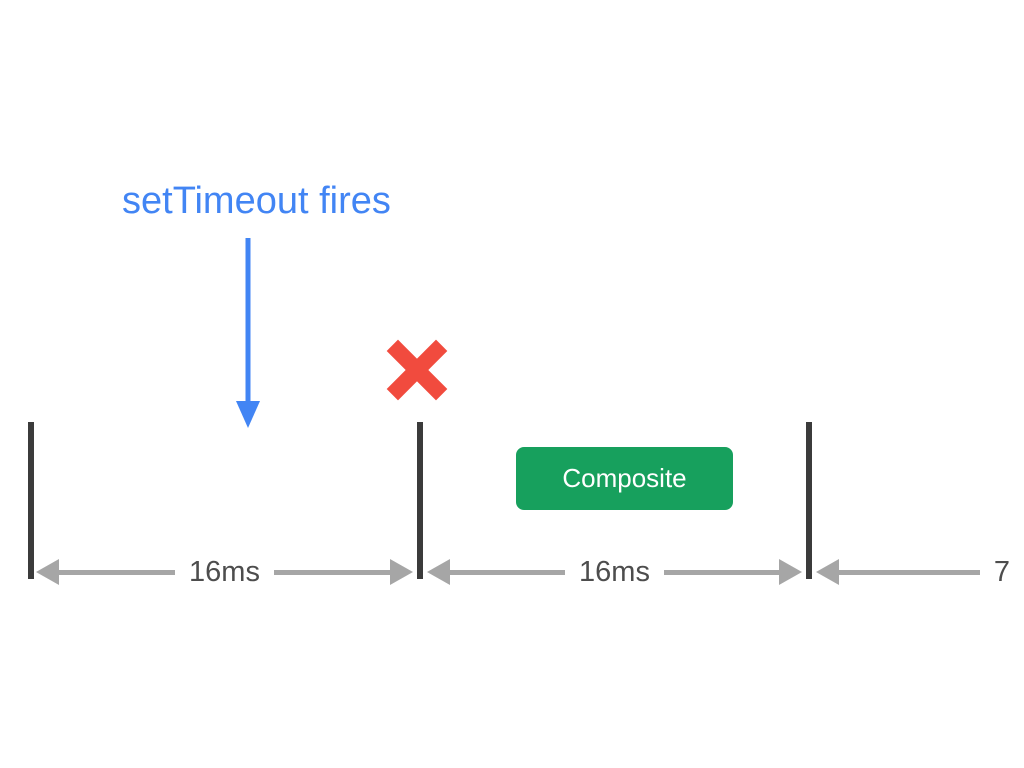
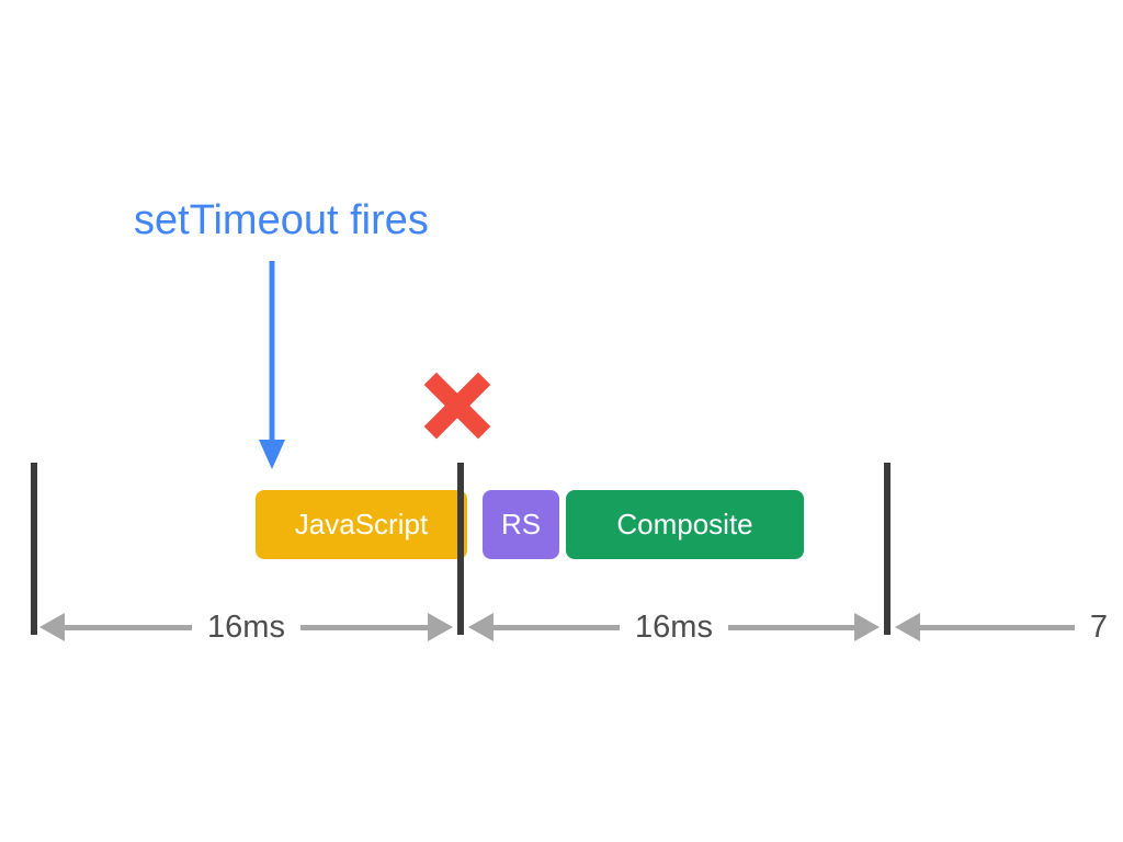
  setTimeout fires
+ JavaScript
+ RS
  Composite
  16ms
  16ms
  7
